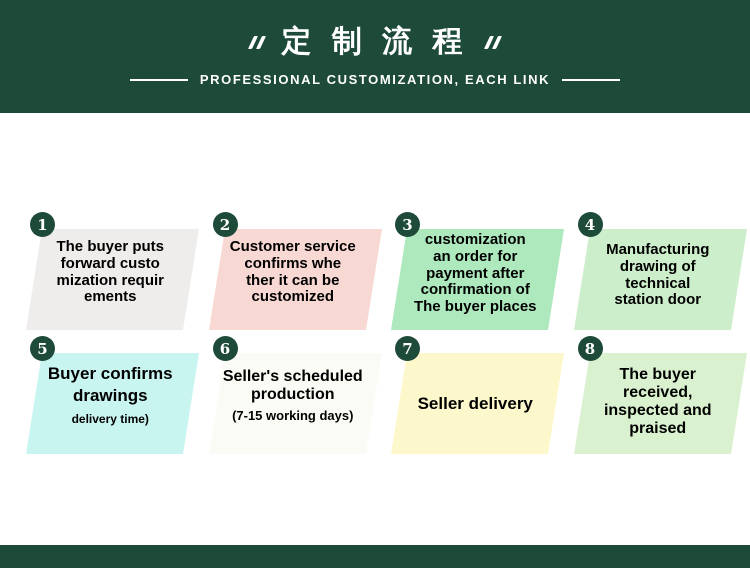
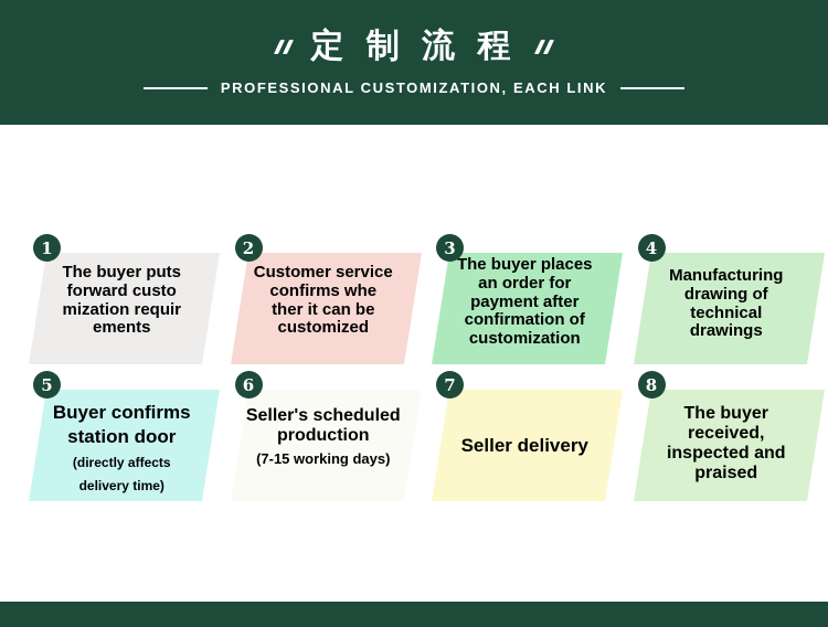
  定 制 流 程
  PROFESSIONAL CUSTOMIZATION, EACH LINK
  1
  The buyer puts
  forward custo
  mization requir
  ements
  2
  Customer service
  confirms whe
  ther it can be
  customized
  3
- customization
+ The buyer places
  an order for
  payment after
  confirmation of
- The buyer places
+ customization
  4
  Manufacturing
  drawing of
  technical
- station door
+ drawings
  5
  Buyer confirms
- drawings
+ station door
+ (directly affects
  delivery time)
  6
  Seller's scheduled
  production
  (7-15 working days)
  7
  Seller delivery
  8
  The buyer
  received,
  inspected and
  praised
